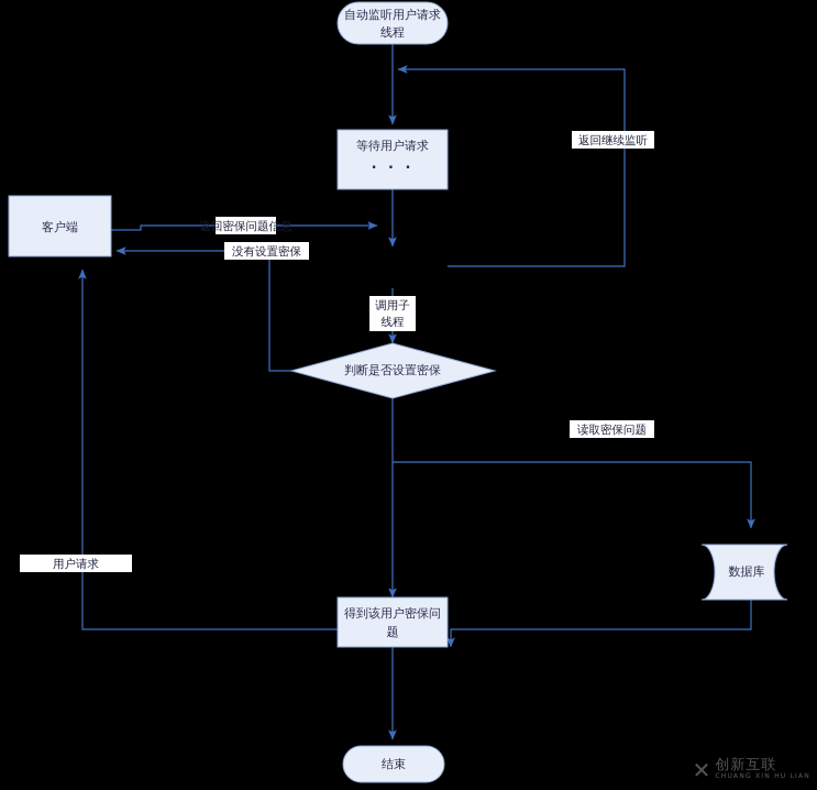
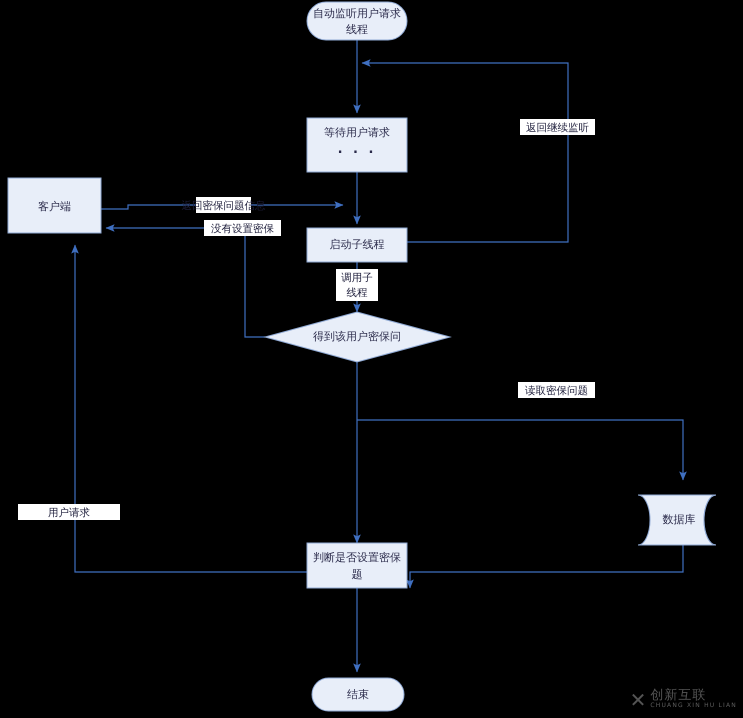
  自动监听用户请求
  线程
  等待用户请求
  · · ·
  客户端
+ 启动子线程
- 判断是否设置密保
+ 得到该用户密保问
  数据库
- 得到该用户密保问
+ 判断是否设置密保
  题
  结束
  返回继续监听
  返回密保问题信息
  没有设置密保
  调用子
  线程
  读取密保问题
  用户请求
  ✕
  创新互联
